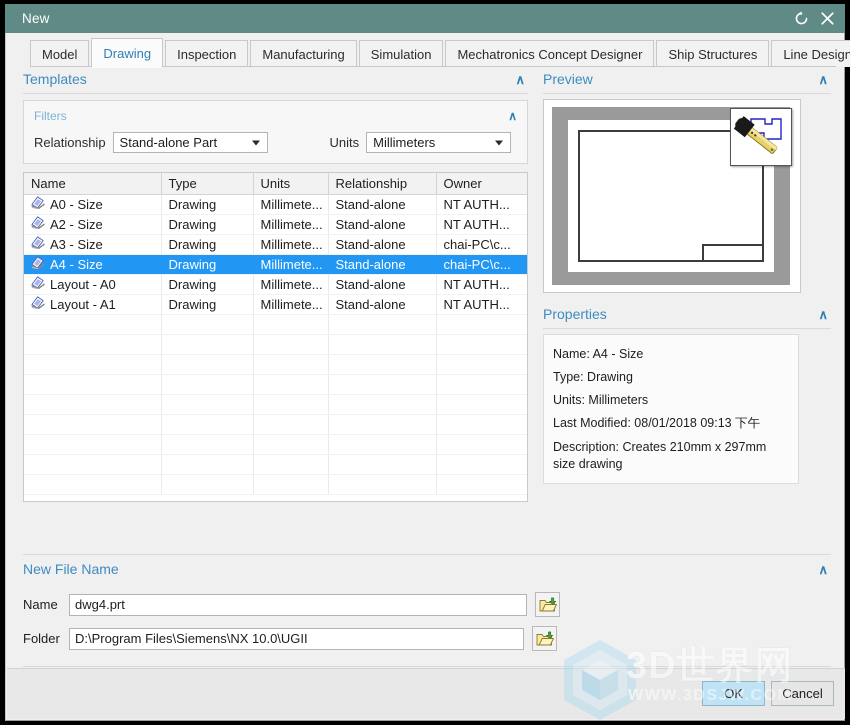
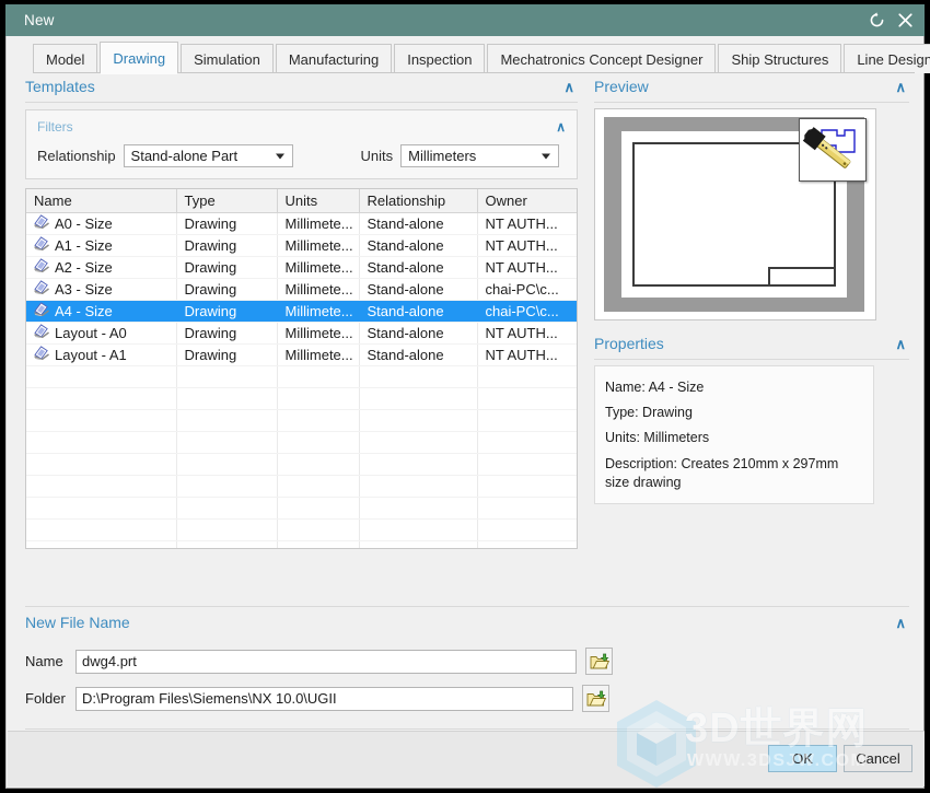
  New
  Model
  Drawing
- Inspection
+ Simulation
  Manufacturing
- Simulation
+ Inspection
  Mechatronics Concept Designer
  Ship Structures
  Line Design
  Templates
  ∧
  Filters
  ∧
  Relationship
  Stand-alone Part
  Units
  Millimeters
  Name	Type	Units	Relationship	Owner
  A0 - Size	Drawing	Millimete...	Stand-alone	NT AUTH...
+ A1 - Size	Drawing	Millimete...	Stand-alone	NT AUTH...
  A2 - Size	Drawing	Millimete...	Stand-alone	NT AUTH...
  A3 - Size	Drawing	Millimete...	Stand-alone	chai-PC\c...
  A4 - Size	Drawing	Millimete...	Stand-alone	chai-PC\c...
  Layout - A0	Drawing	Millimete...	Stand-alone	NT AUTH...
  Layout - A1	Drawing	Millimete...	Stand-alone	NT AUTH...
  Preview
  ∧
  Properties
  ∧
  Name: A4 - Size
  Type: Drawing
  Units: Millimeters
- Last Modified: 08/01/2018 09:13 下午
  Description: Creates 210mm x 297mm size drawing
  New File Name
  ∧
  Name
  dwg4.prt
  Folder
  D:\Program Files\Siemens\NX 10.0\UGII
  OK
  Cancel
  3D世界网
  WWW.3DSJW.COM
